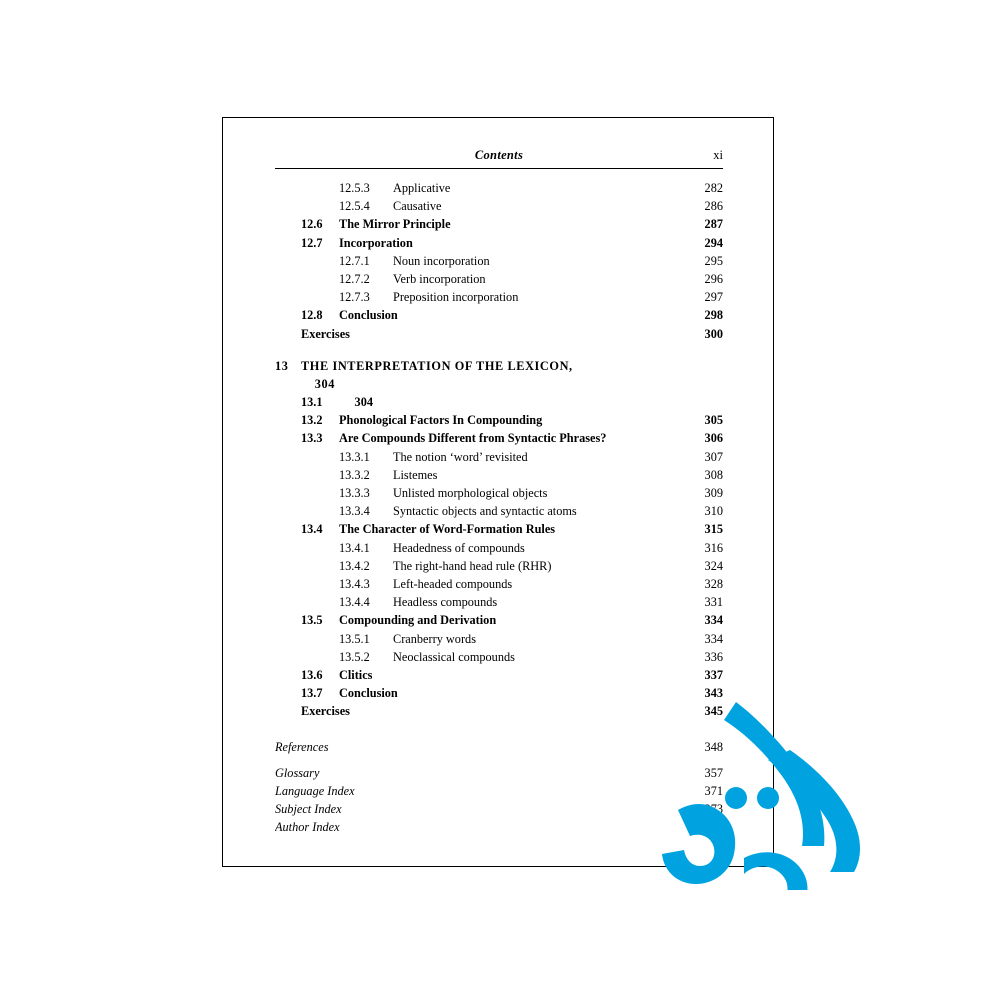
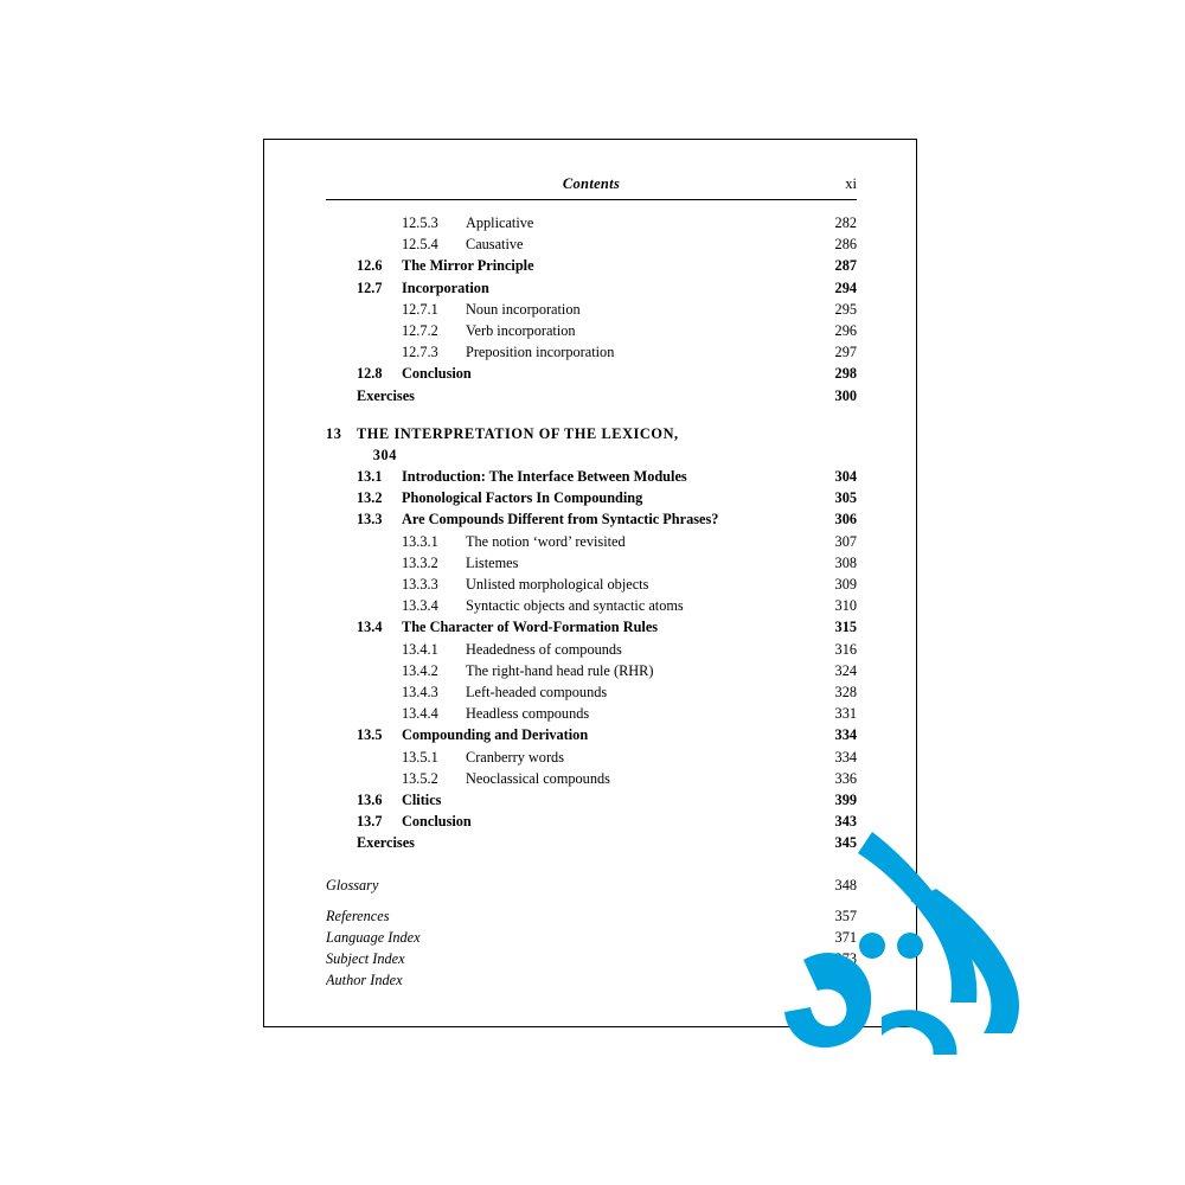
  Contents
  xi
  12.5.3
  Applicative
  282
  12.5.4
  Causative
  286
  12.6
  The Mirror Principle
  287
  12.7
  Incorporation
  294
  12.7.1
  Noun incorporation
  295
  12.7.2
  Verb incorporation
  296
  12.7.3
  Preposition incorporation
  297
  12.8
  Conclusion
  298
  Exercises
  300
  13
  THE INTERPRETATION OF THE LEXICON,
  304
  13.1
+ Introduction: The Interface Between Modules
  304
  13.2
  Phonological Factors In Compounding
  305
  13.3
  Are Compounds Different from Syntactic Phrases?
  306
  13.3.1
  The notion ‘word’ revisited
  307
  13.3.2
  Listemes
  308
  13.3.3
  Unlisted morphological objects
  309
  13.3.4
  Syntactic objects and syntactic atoms
  310
  13.4
  The Character of Word-Formation Rules
  315
  13.4.1
  Headedness of compounds
  316
  13.4.2
  The right-hand head rule (RHR)
  324
  13.4.3
  Left-headed compounds
  328
  13.4.4
  Headless compounds
  331
  13.5
  Compounding and Derivation
  334
  13.5.1
  Cranberry words
  334
  13.5.2
  Neoclassical compounds
  336
  13.6
  Clitics
- 337
+ 399
  13.7
  Conclusion
  343
  Exercises
  345
- References
+ Glossary
  348
- Glossary
+ References
  357
  Language Index
  371
  Subject Index
  Author Index
